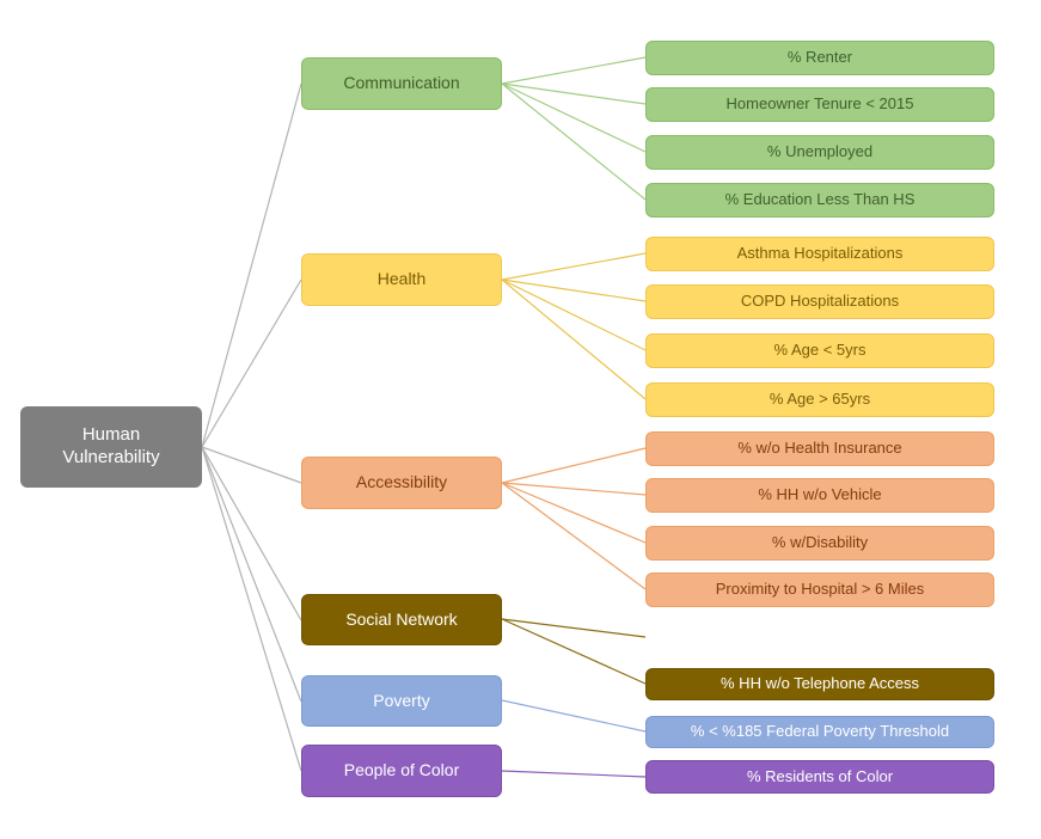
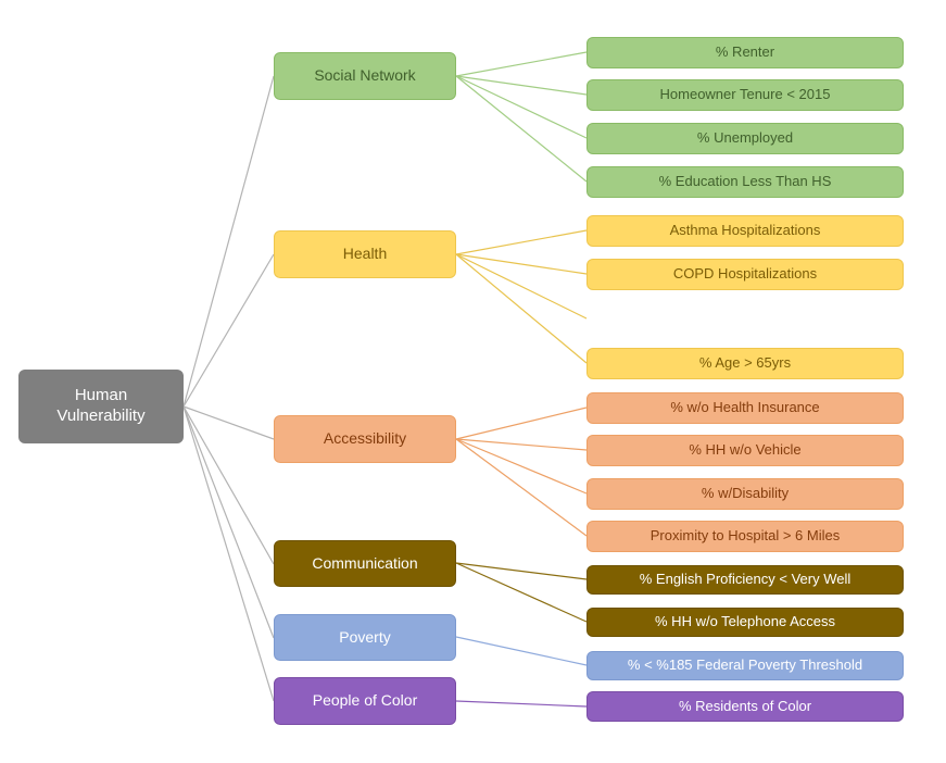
  Human Vulnerability
- Communication
+ Social Network
  Health
  Accessibility
- Social Network
+ Communication
  Poverty
  People of Color
  % Renter
  Homeowner Tenure < 2015
  % Unemployed
  % Education Less Than HS
  Asthma Hospitalizations
  COPD Hospitalizations
- % Age < 5yrs
  % Age > 65yrs
  % w/o Health Insurance
  % HH w/o Vehicle
  % w/Disability
  Proximity to Hospital > 6 Miles
+ % English Proficiency < Very Well
  % HH w/o Telephone Access
  % < %185 Federal Poverty Threshold
  % Residents of Color
